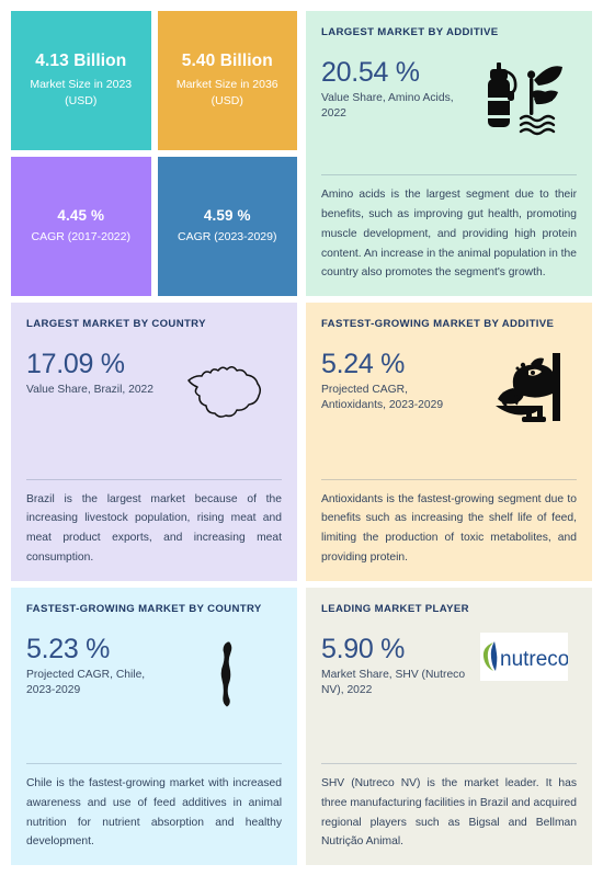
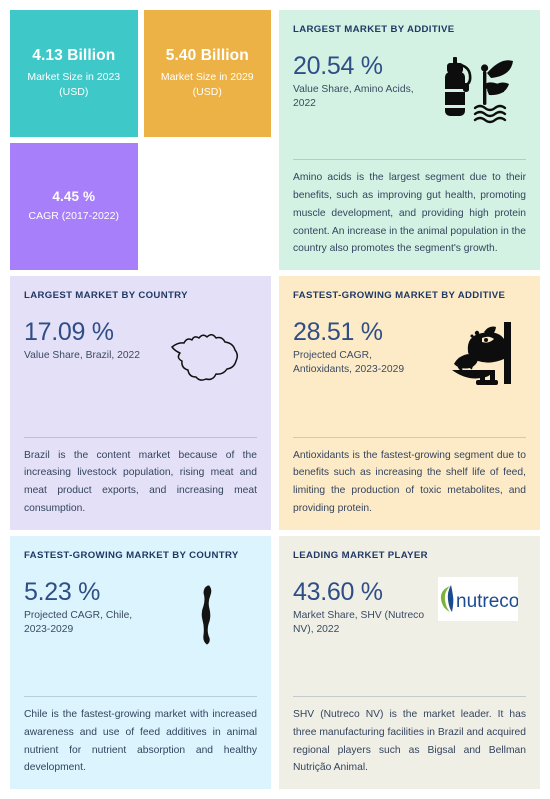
  4.13 Billion
  Market Size in 2023
  (USD)
  5.40 Billion
- Market Size in 2036
+ Market Size in 2029
  (USD)
  4.45 %
  CAGR (2017-2022)
- 4.59 %
- CAGR (2023-2029)
  LARGEST MARKET BY ADDITIVE
  20.54 %
  Value Share, Amino Acids, 2022
  Amino acids is the largest segment due to their benefits, such as improving gut health, promoting muscle development, and providing high protein content. An increase in the animal population in the country also promotes the segment's growth.
  LARGEST MARKET BY COUNTRY
  17.09 %
  Value Share, Brazil, 2022
- Brazil is the largest market because of the increasing livestock population, rising meat and meat product exports, and increasing meat consumption.
+ Brazil is the content market because of the increasing livestock population, rising meat and meat product exports, and increasing meat consumption.
  FASTEST-GROWING MARKET BY ADDITIVE
- 5.24 %
+ 28.51 %
  Projected CAGR, Antioxidants, 2023-2029
  Antioxidants is the fastest-growing segment due to benefits such as increasing the shelf life of feed, limiting the production of toxic metabolites, and providing protein.
  FASTEST-GROWING MARKET BY COUNTRY
  5.23 %
  Projected CAGR, Chile, 2023-2029
- Chile is the fastest-growing market with increased awareness and use of feed additives in animal nutrition for nutrient absorption and healthy development.
+ Chile is the fastest-growing market with increased awareness and use of feed additives in animal nutrient for nutrient absorption and healthy development.
  LEADING MARKET PLAYER
- 5.90 %
+ 43.60 %
  Market Share, SHV (Nutreco NV), 2022
  nutreco
  SHV (Nutreco NV) is the market leader. It has three manufacturing facilities in Brazil and acquired regional players such as Bigsal and Bellman Nutrição Animal.
